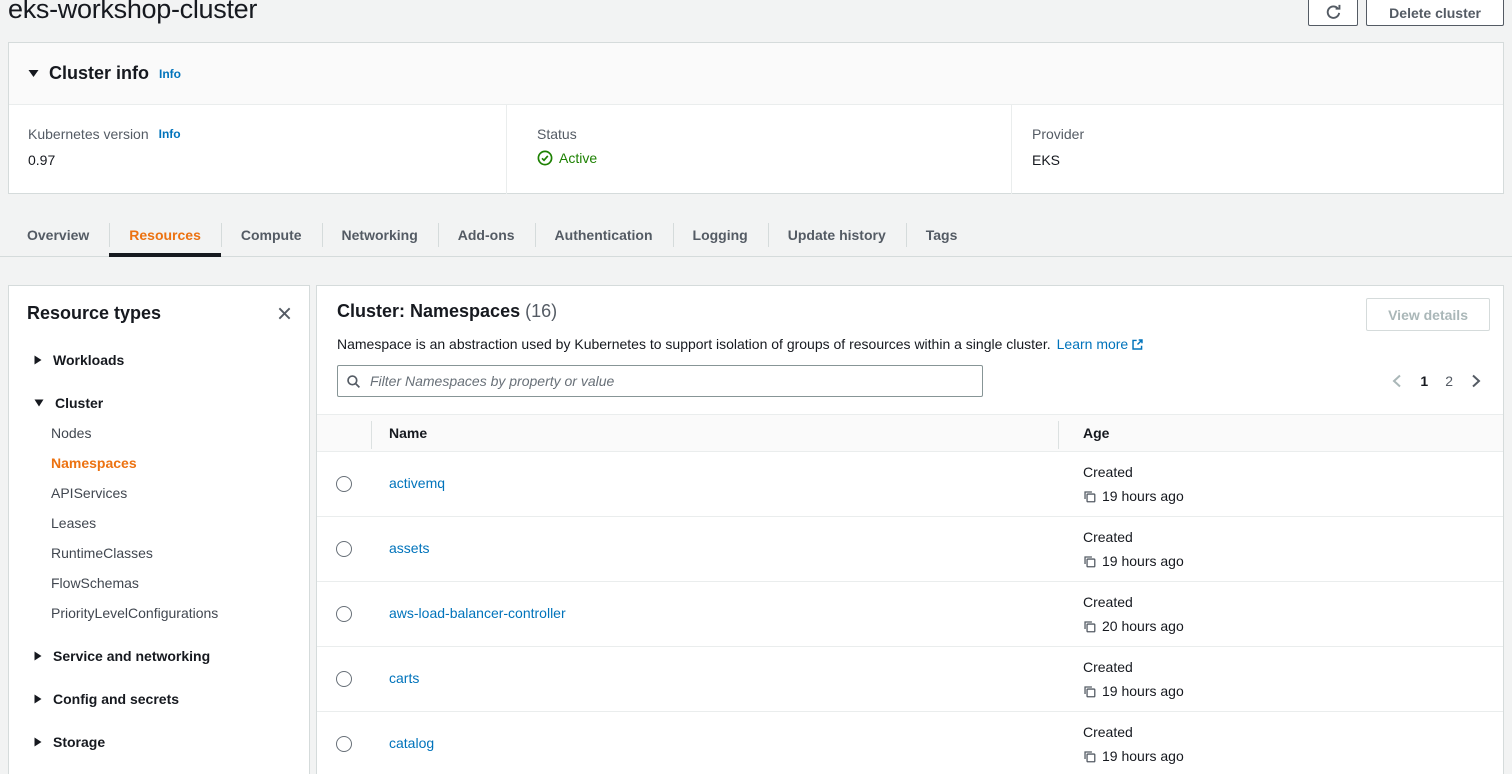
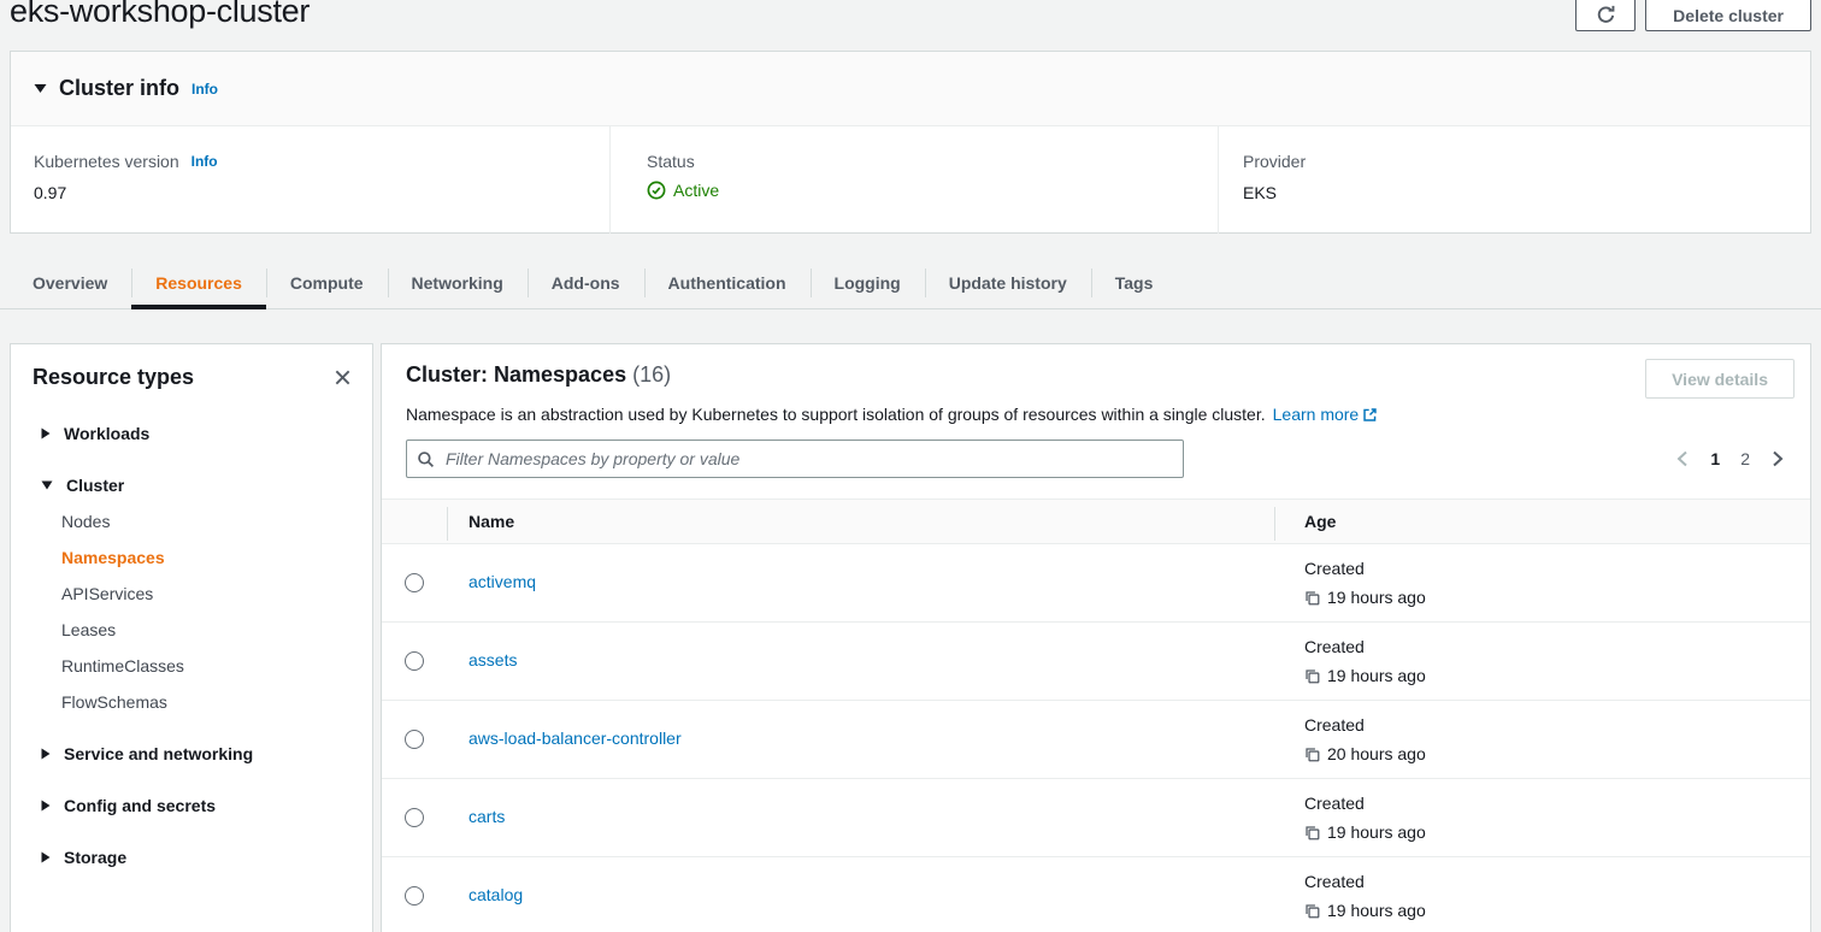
  eks-workshop-cluster
  Delete cluster
  Cluster info
  Info
  Kubernetes version
  Info
  0.97
  Status
  Active
  Provider
  EKS
  Overview
  Resources
  Compute
  Networking
  Add-ons
  Authentication
  Logging
  Update history
  Tags
  Resource types
  Workloads
  Cluster
  Nodes
  Namespaces
  APIServices
  Leases
  RuntimeClasses
  FlowSchemas
- PriorityLevelConfigurations
  Service and networking
  Config and secrets
  Storage
  Cluster: Namespaces (16)
  View details
  Namespace is an abstraction used by Kubernetes to support isolation of groups of resources within a single cluster. Learn more
  Filter Namespaces by property or value
  1
  2
  Name
  Age
  activemq
  Created
  19 hours ago
  assets
  Created
  19 hours ago
  aws-load-balancer-controller
  Created
  20 hours ago
  carts
  Created
  19 hours ago
  catalog
  Created
  19 hours ago
